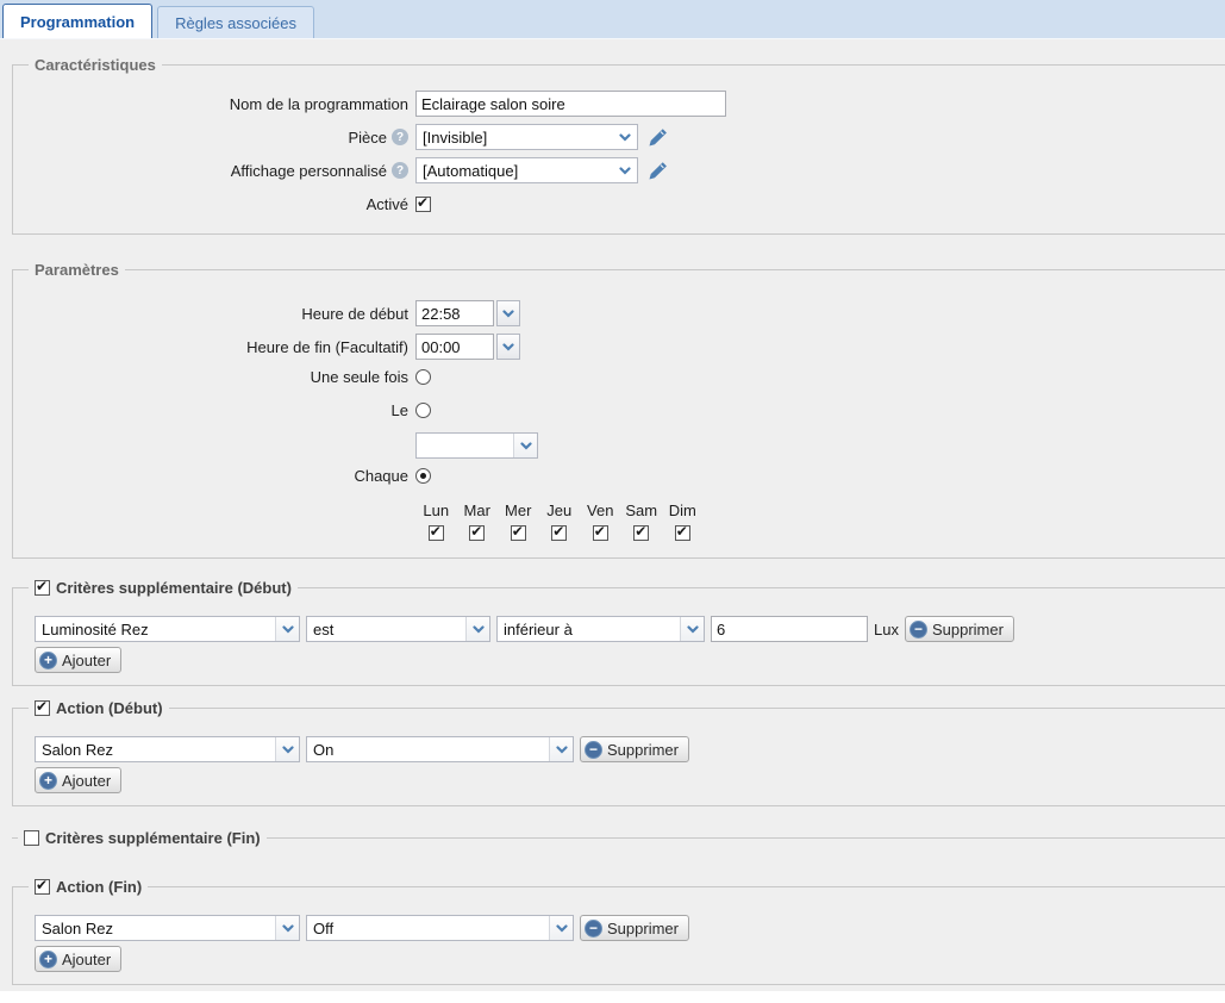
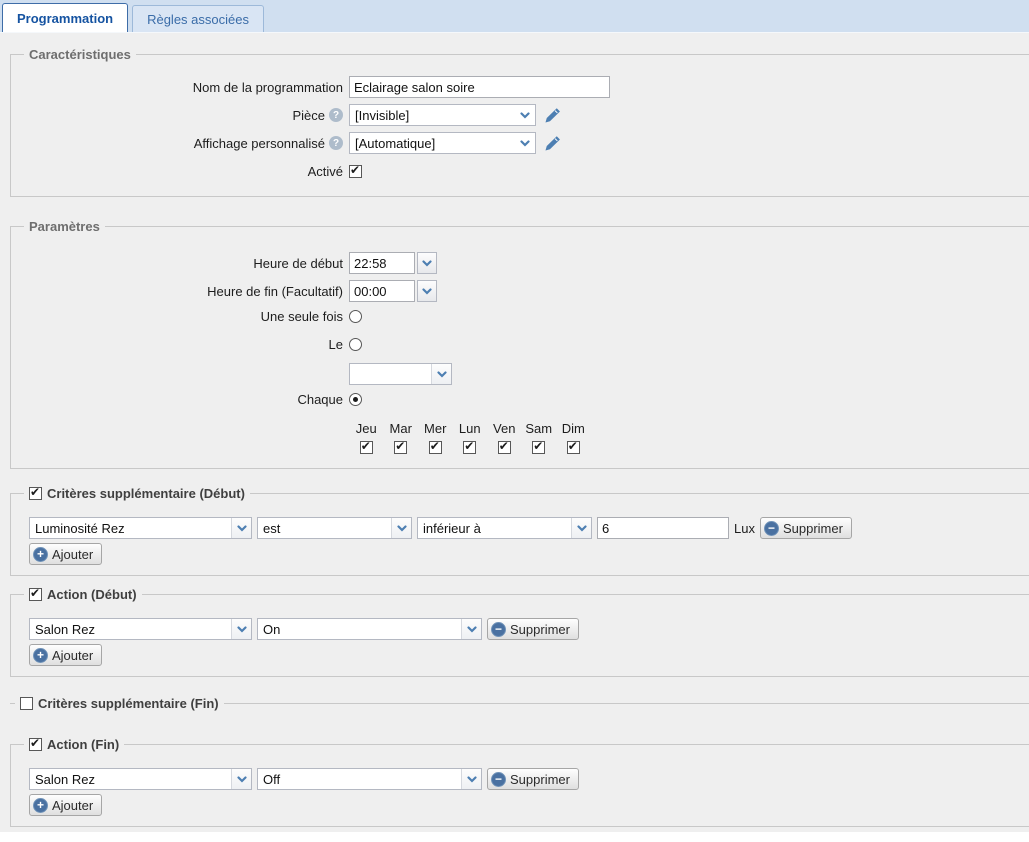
  Programmation
  Règles associées
  Caractéristiques
  Nom de la programmation
  Eclairage salon soire
  Pièce
  ?
  [Invisible]
  Affichage personnalisé
  ?
  [Automatique]
  Activé
  Paramètres
  Heure de début
  22:58
  Heure de fin (Facultatif)
  00:00
  Une seule fois
  Le
  Chaque
- Lun
+ Jeu
  Mar
  Mer
- Jeu
+ Lun
  Ven
  Sam
  Dim
  Critères supplémentaire (Début)
  Luminosité Rez
  est
  inférieur à
  6
  Lux
  −
  Supprimer
  +
  Ajouter
  Action (Début)
  Salon Rez
  On
  −
  Supprimer
  +
  Ajouter
  Critères supplémentaire (Fin)
  Action (Fin)
  Salon Rez
  Off
  −
  Supprimer
  +
  Ajouter
